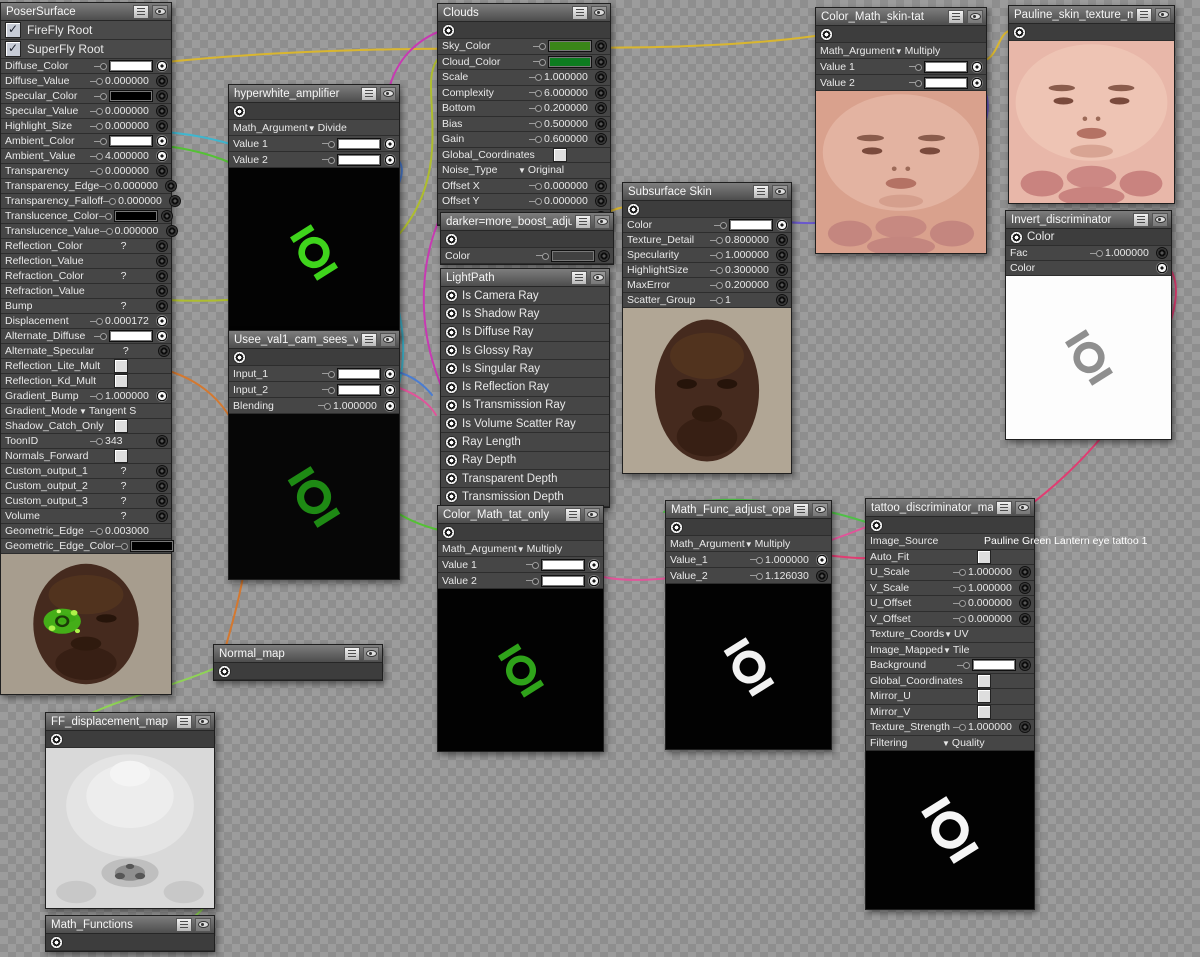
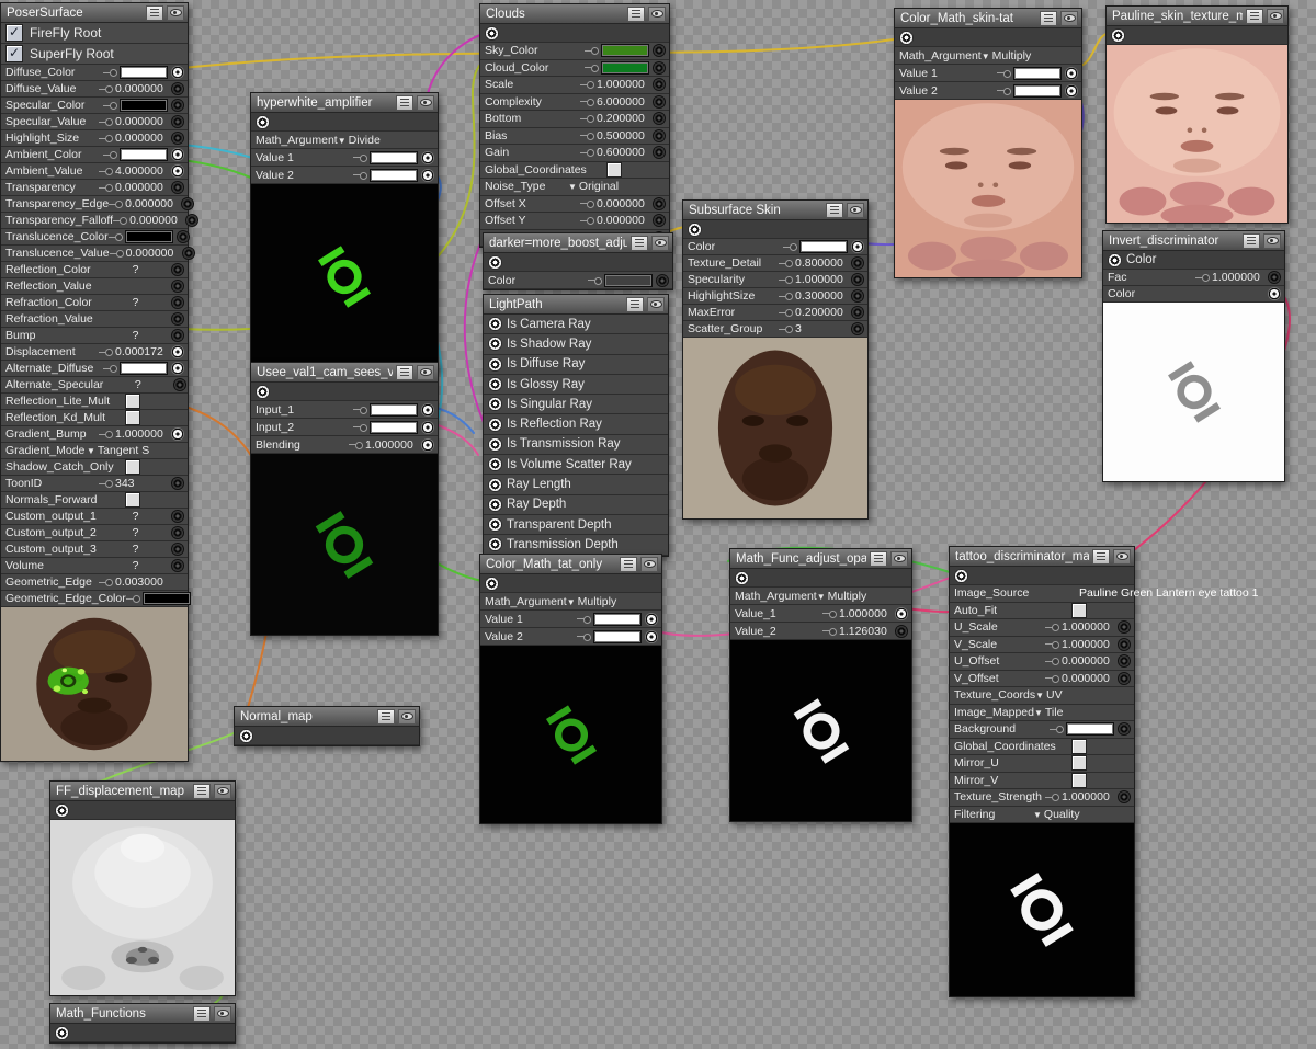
  PoserSurface
  ✓
  FireFly Root
  ✓
  SuperFly Root
  Diffuse_Color
  Diffuse_Value
  0.000000
  Specular_Color
  Specular_Value
  0.000000
  Highlight_Size
  0.000000
  Ambient_Color
  Ambient_Value
  4.000000
  Transparency
  0.000000
  Transparency_Edge
  0.000000
  Transparency_Falloff
  0.000000
  Translucence_Color
  Translucence_Value
  0.000000
  Reflection_Color
  ?
  Reflection_Value
  Refraction_Color
  ?
  Refraction_Value
  Bump
  ?
  Displacement
  0.000172
  Alternate_Diffuse
  Alternate_Specular
  ?
  Reflection_Lite_Mult
  Reflection_Kd_Mult
  Gradient_Bump
  1.000000
  Gradient_Mode
  ▼ Tangent S
  Shadow_Catch_Only
  ToonID
  343
  Normals_Forward
  Custom_output_1
  ?
  Custom_output_2
  ?
  Custom_output_3
  ?
  Volume
  ?
  Geometric_Edge
  0.003000
  Geometric_Edge_Color
  hyperwhite_amplifier
  Math_Argument
  ▼ Divide
  Value 1
  Value 2
  Usee_val1_cam_sees_v
  Input_1
  Input_2
  Blending
  1.000000
  Clouds
  Sky_Color
  Cloud_Color
  Scale
  1.000000
  Complexity
  6.000000
  Bottom
  0.200000
  Bias
  0.500000
  Gain
  0.600000
  Global_Coordinates
  Noise_Type
  ▼ Original
  Offset X
  0.000000
  Offset Y
  0.000000
  darker=more_boost_adju
  Color
  LightPath
  Is Camera Ray
  Is Shadow Ray
  Is Diffuse Ray
  Is Glossy Ray
  Is Singular Ray
  Is Reflection Ray
  Is Transmission Ray
  Is Volume Scatter Ray
  Ray Length
  Ray Depth
  Transparent Depth
  Transmission Depth
  Color_Math_tat_only
  Math_Argument
  ▼ Multiply
  Value 1
  Value 2
  Subsurface Skin
  Color
  Texture_Detail
  0.800000
  Specularity
  1.000000
  HighlightSize
  0.300000
  MaxError
  0.200000
  Scatter_Group
- 1
+ 3
  Math_Func_adjust_opa
  Math_Argument
  ▼ Multiply
  Value_1
  1.000000
  Value_2
  1.126030
  Color_Math_skin-tat
  Math_Argument
  ▼ Multiply
  Value 1
  Value 2
  tattoo_discriminator_ma
  Image_Source
  Pauline Green Lantern eye tattoo 1
  Auto_Fit
  U_Scale
  1.000000
  V_Scale
  1.000000
  U_Offset
  0.000000
  V_Offset
  0.000000
  Texture_Coords
  ▼ UV
  Image_Mapped
  ▼ Tile
  Background
  Global_Coordinates
  Mirror_U
  Mirror_V
  Texture_Strength
  1.000000
  Filtering
  ▼ Quality
  Pauline_skin_texture_m
  Invert_discriminator
  Color
  Fac
  1.000000
  Color
  Normal_map
  FF_displacement_map
  Math_Functions
